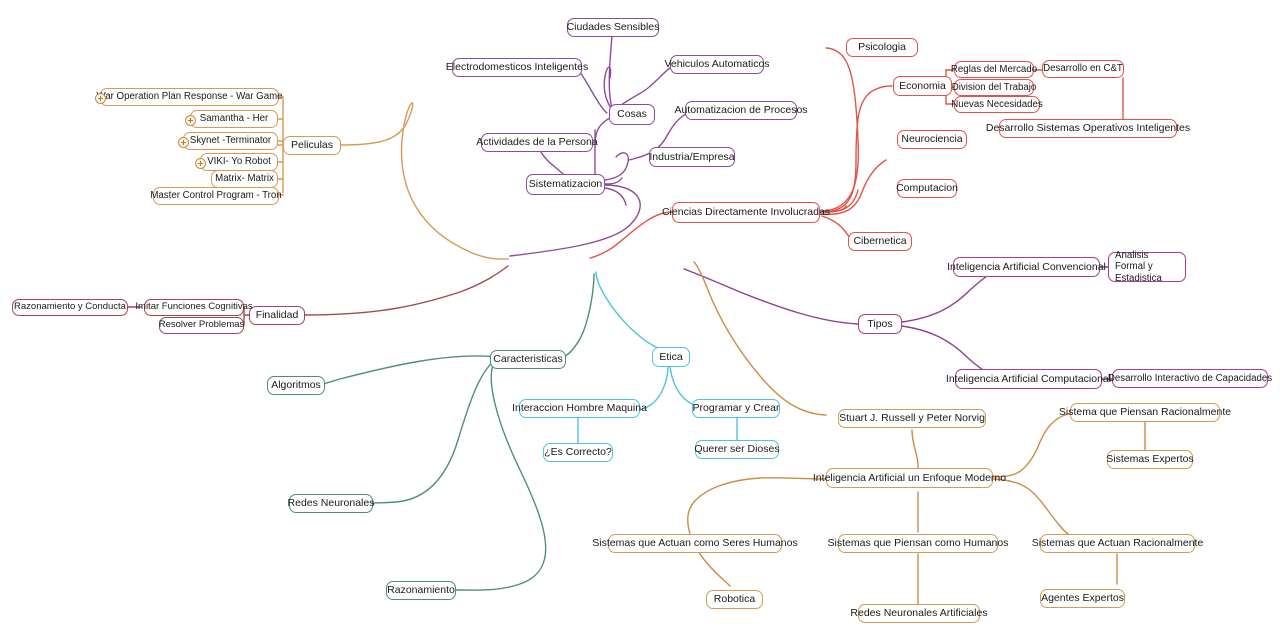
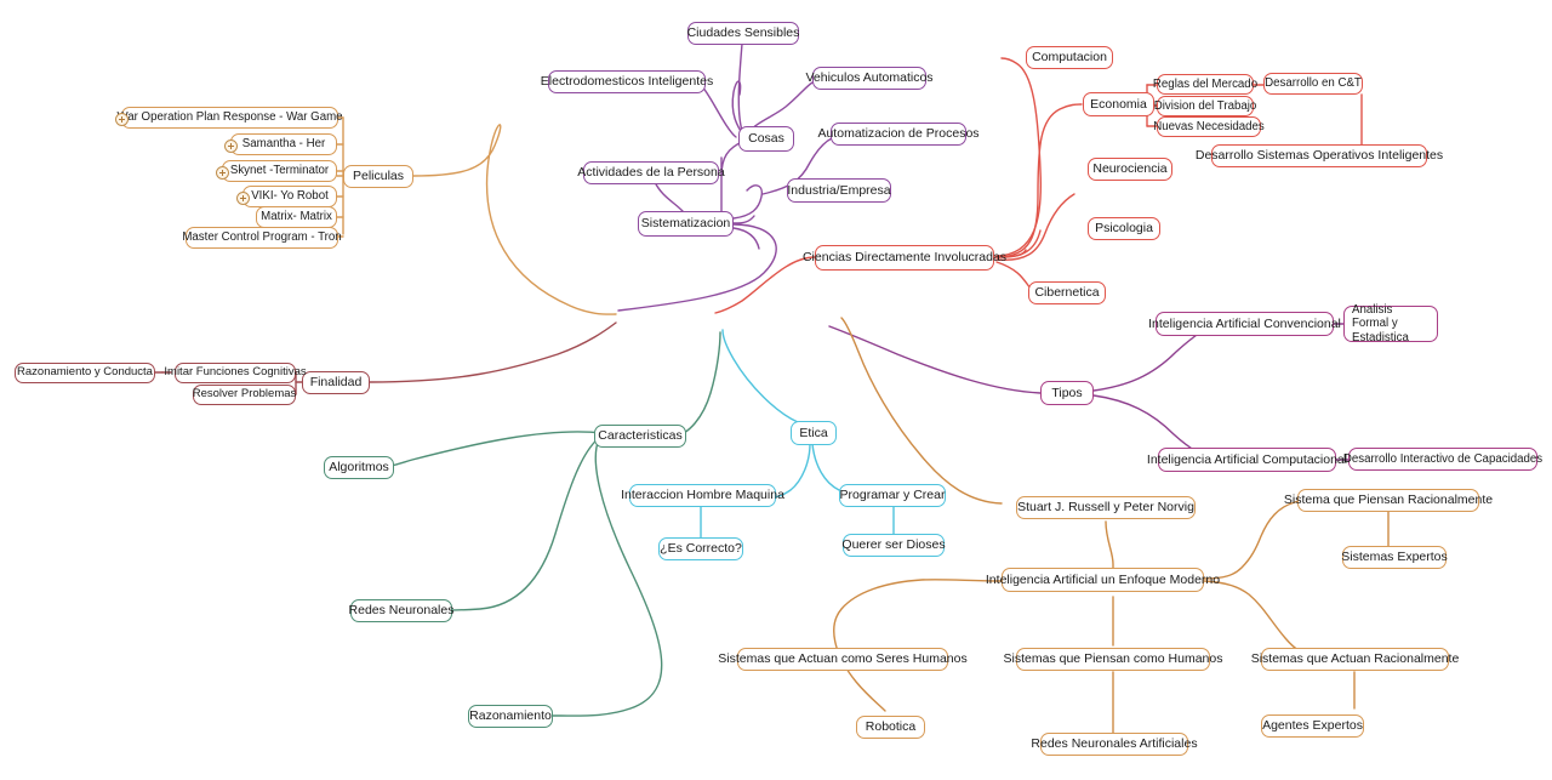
  Peliculas
  ar Operation Plan Response - War Game
  Samantha - Her
  Skynet -Terminator
  VIKI- Yo Robot
  Matrix- Matrix
  Master Control Program - Tron
  Sistematizacion
  Actividades de la Persona
  Cosas
  Industria/Empresa
  Ciudades Sensibles
  Electrodomesticos Inteligentes
  Vehiculos Automaticos
  Automatizacion de Procesos
  Ciencias Directamente Involucradas
- Psicologia
+ Computacion
  Economia
  Neurociencia
- Computacion
+ Psicologia
  Cibernetica
  Reglas del Mercado
  Division del Trabajo
  Nuevas Necesidades
  Desarrollo en C&T
  Desarrollo Sistemas Operativos Inteligentes
  Finalidad
  Imitar Funciones Cognitivas
  Resolver Problemas
  Razonamiento y Conducta
  Caracteristicas
  Algoritmos
  Redes Neuronales
  Razonamiento
  Etica
  Interaccion Hombre Maquina
  Programar y Crear
  ¿Es Correcto?
  Querer ser Dioses
  Tipos
  Inteligencia Artificial Convencional
  Inteligencia Artificial Computaciona
  Analisis Formal y Estadistica
  Desarrollo Interactivo de Capacidades
  Stuart J. Russell y Peter Norvig
  Inteligencia Artificial un Enfoque Moderno
  Sistemas que Actuan como Seres Humanos
  Sistemas que Piensan como Humanos
  Sistema que Piensan Racionalmente
  Sistemas que Actuan Racionalmente
  Robotica
  Redes Neuronales Artificiales
  Sistemas Expertos
  Agentes Expertos
